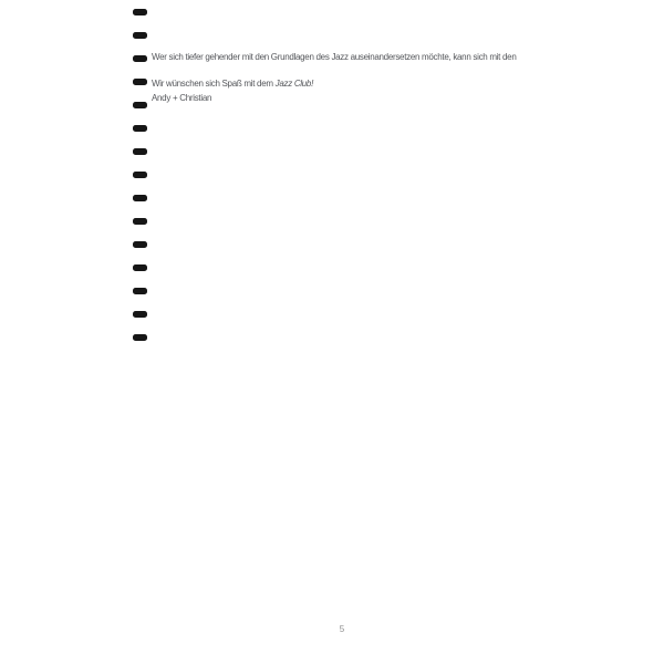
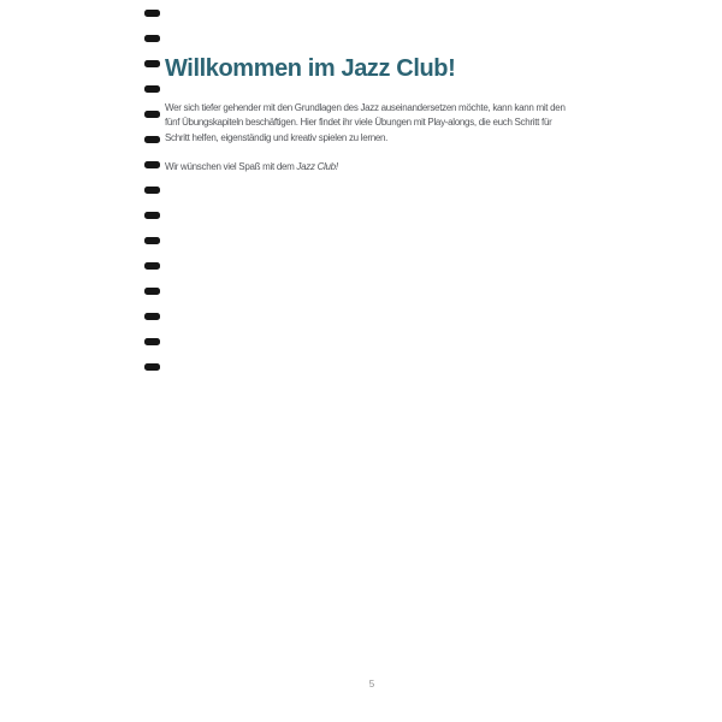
+ Willkommen im Jazz Club!
- Wer sich tiefer gehender mit den Grundlagen des Jazz auseinandersetzen möchte, kann sich mit den
+ Wer sich tiefer gehender mit den Grundlagen des Jazz auseinandersetzen möchte, kann kann mit den
+ fünf Übungskapiteln beschäftigen. Hier findet ihr viele Übungen mit Play-alongs, die euch Schritt für
+ Schritt helfen, eigenständig und kreativ spielen zu lernen.
- Wir wünschen sich Spaß mit dem Jazz Club!
+ Wir wünschen viel Spaß mit dem Jazz Club!
- Andy + Christian
  5
